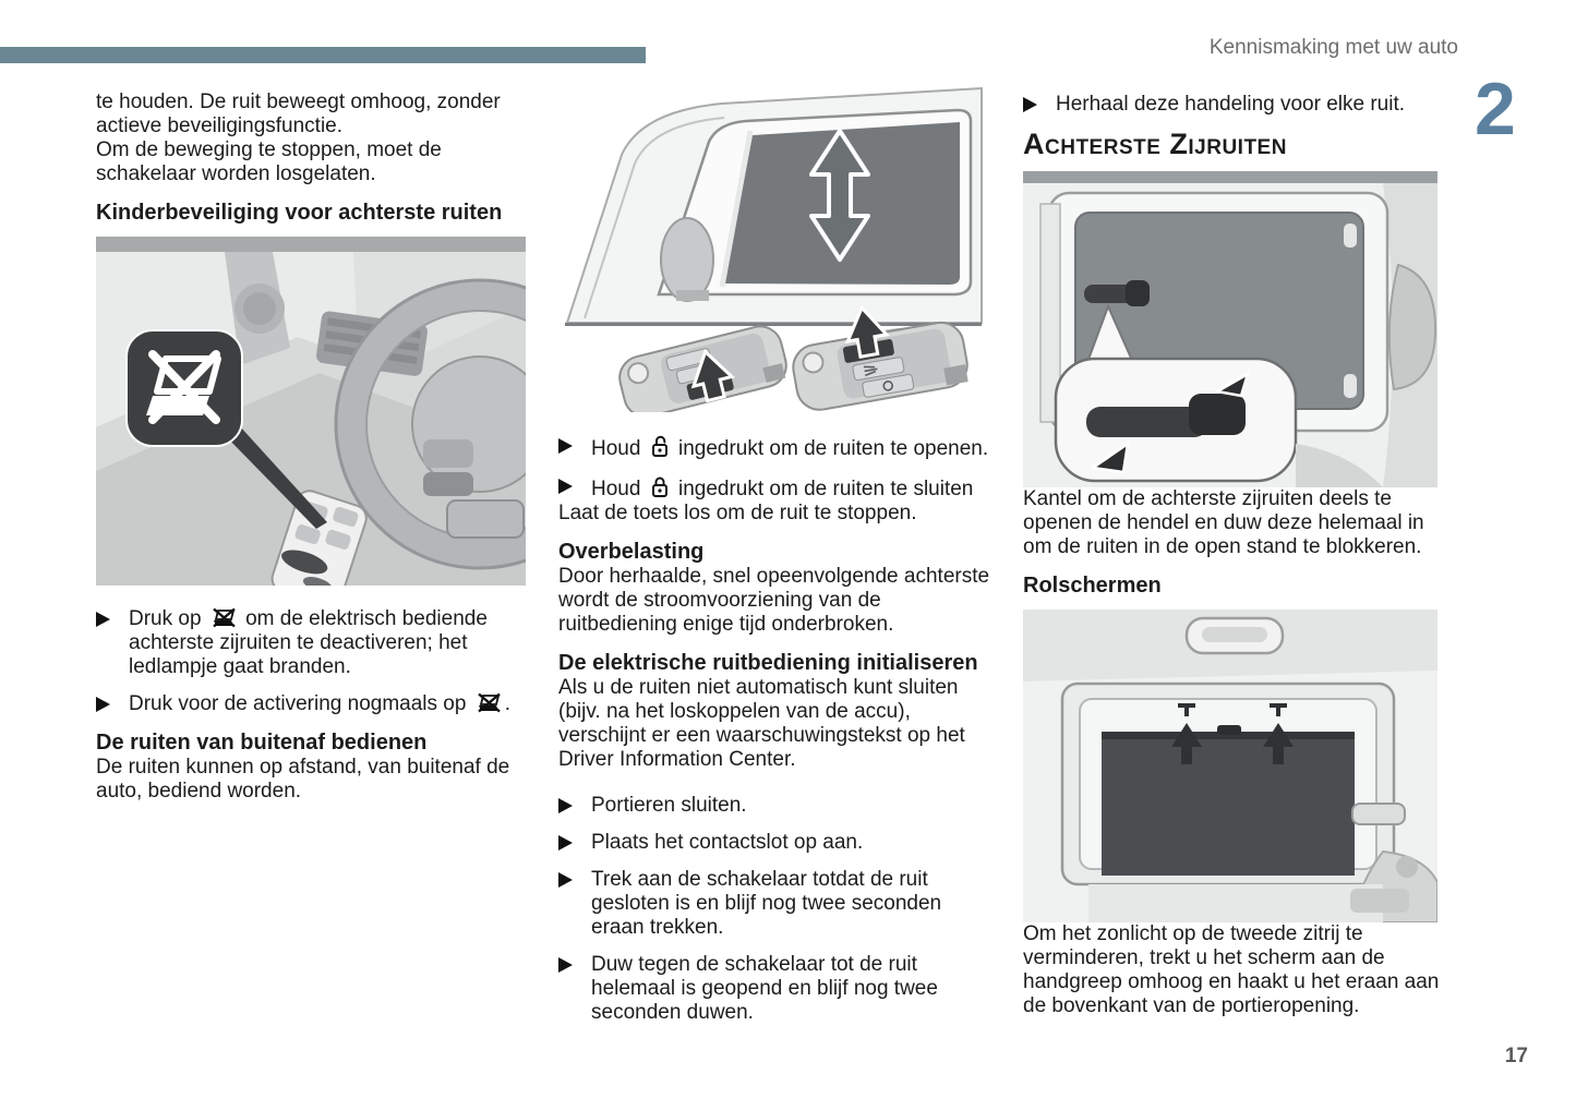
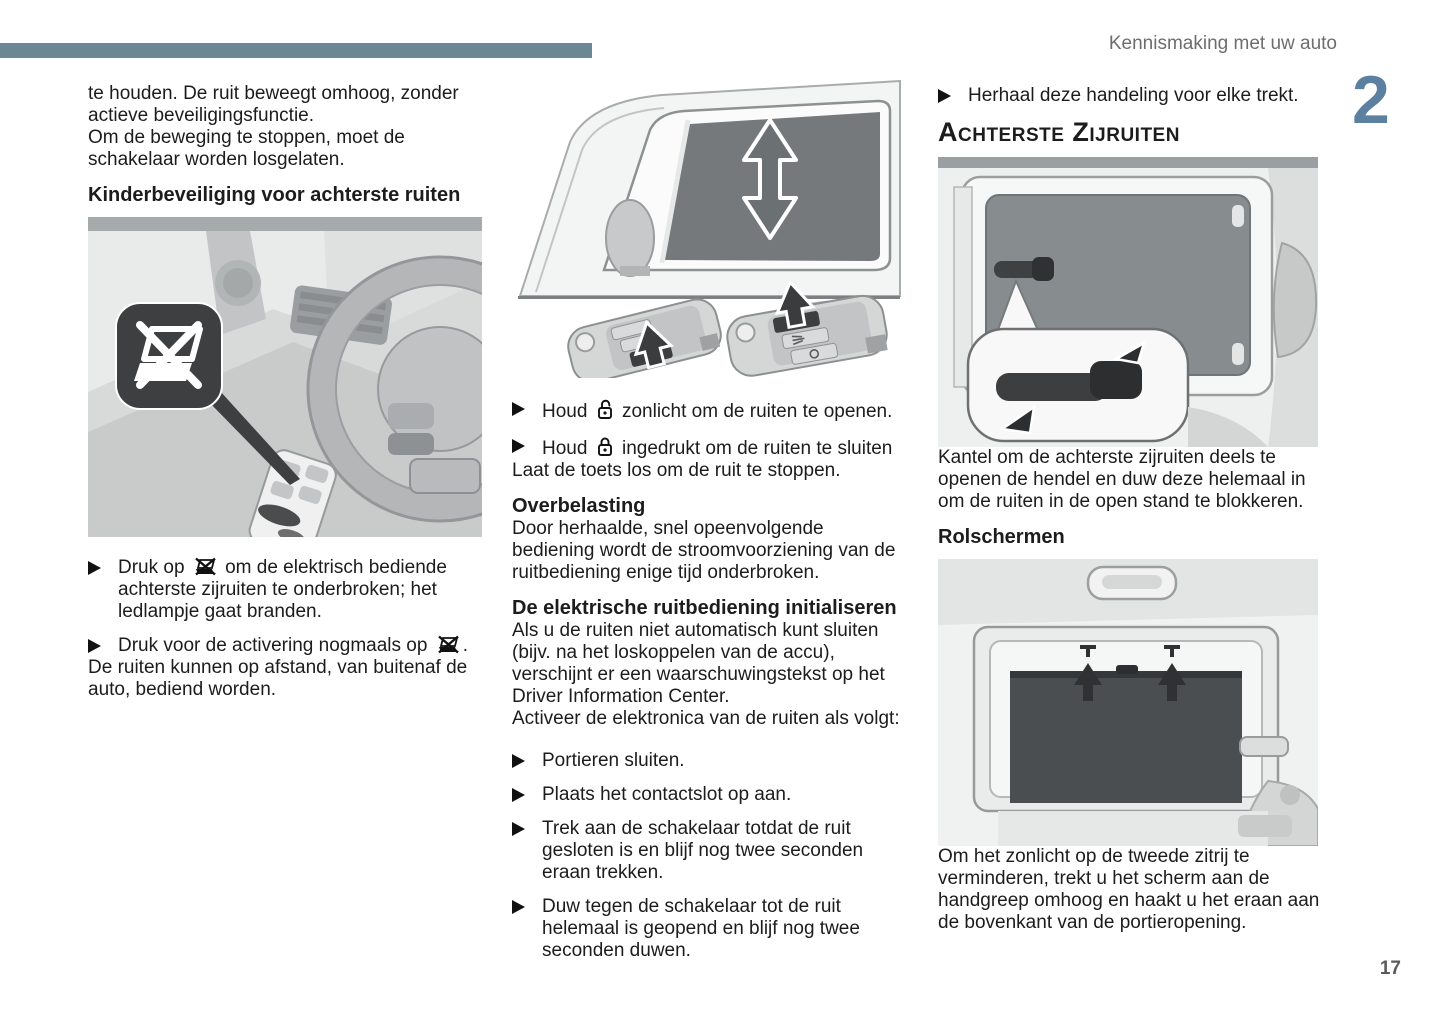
  Kennismaking met uw auto
  2
  17
  te houden. De ruit beweegt omhoog, zonder actieve beveiligingsfunctie.
  Om de beweging te stoppen, moet de schakelaar worden losgelaten.
  Kinderbeveiliging voor achterste ruiten
- Druk op om de elektrisch bediende achterste zijruiten te deactiveren; het ledlampje gaat branden.
+ Druk op om de elektrisch bediende achterste zijruiten te onderbroken; het ledlampje gaat branden.
  Druk voor de activering nogmaals op .
- De ruiten van buitenaf bedienen
  De ruiten kunnen op afstand, van buitenaf de auto, bediend worden.
- Houd ingedrukt om de ruiten te openen.
+ Houd zonlicht om de ruiten te openen.
  Houd ingedrukt om de ruiten te sluiten
  Laat de toets los om de ruit te stoppen.
  Overbelasting
- Door herhaalde, snel opeenvolgende achterste wordt de stroomvoorziening van de ruitbediening enige tijd onderbroken.
+ Door herhaalde, snel opeenvolgende bediening wordt de stroomvoorziening van de ruitbediening enige tijd onderbroken.
  De elektrische ruitbediening initialiseren
  Als u de ruiten niet automatisch kunt sluiten (bijv. na het loskoppelen van de accu), verschijnt er een waarschuwingstekst op het Driver Information Center.
+ Activeer de elektronica van de ruiten als volgt:
  Portieren sluiten.
  Plaats het contactslot op aan.
  Trek aan de schakelaar totdat de ruit gesloten is en blijf nog twee seconden eraan trekken.
  Duw tegen de schakelaar tot de ruit helemaal is geopend en blijf nog twee seconden duwen.
- Herhaal deze handeling voor elke ruit.
+ Herhaal deze handeling voor elke trekt.
  Achterste Zijruiten
  Kantel om de achterste zijruiten deels te openen de hendel en duw deze helemaal in om de ruiten in de open stand te blokkeren.
  Rolschermen
  Om het zonlicht op de tweede zitrij te verminderen, trekt u het scherm aan de handgreep omhoog en haakt u het eraan aan de bovenkant van de portieropening.
